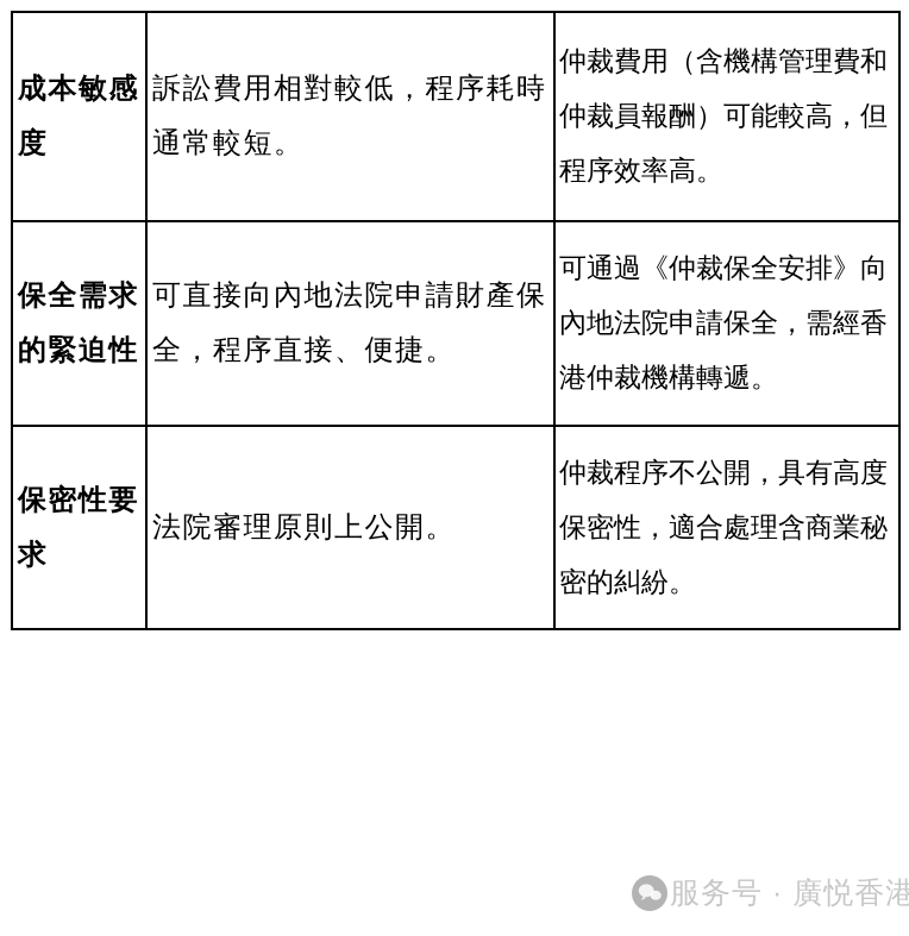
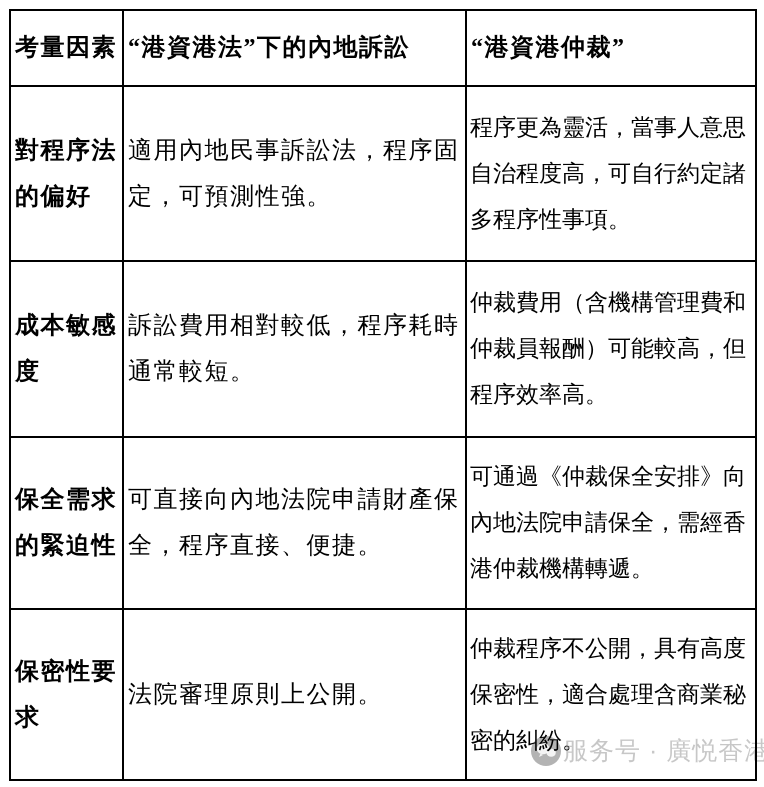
  服务号 · 廣悦香港
+ 考量因素	“港資港法”下的內地訴訟	“港資港仲裁”
+ 對程序法的偏好	適用內地民事訴訟法，程序固定，可預測性強。	程序更為靈活，當事人意思自治程度高，可自行約定諸多程序性事項。
  成本敏感度	訴訟費用相對較低，程序耗時通常較短。	仲裁費用（含機構管理費和仲裁員報酬）可能較高，但程序效率高。
  保全需求的緊迫性	可直接向內地法院申請財產保全，程序直接、便捷。	可通過《仲裁保全安排》向內地法院申請保全，需經香港仲裁機構轉遞。
  保密性要求	法院審理原則上公開。	仲裁程序不公開，具有高度保密性，適合處理含商業秘密的糾紛。
